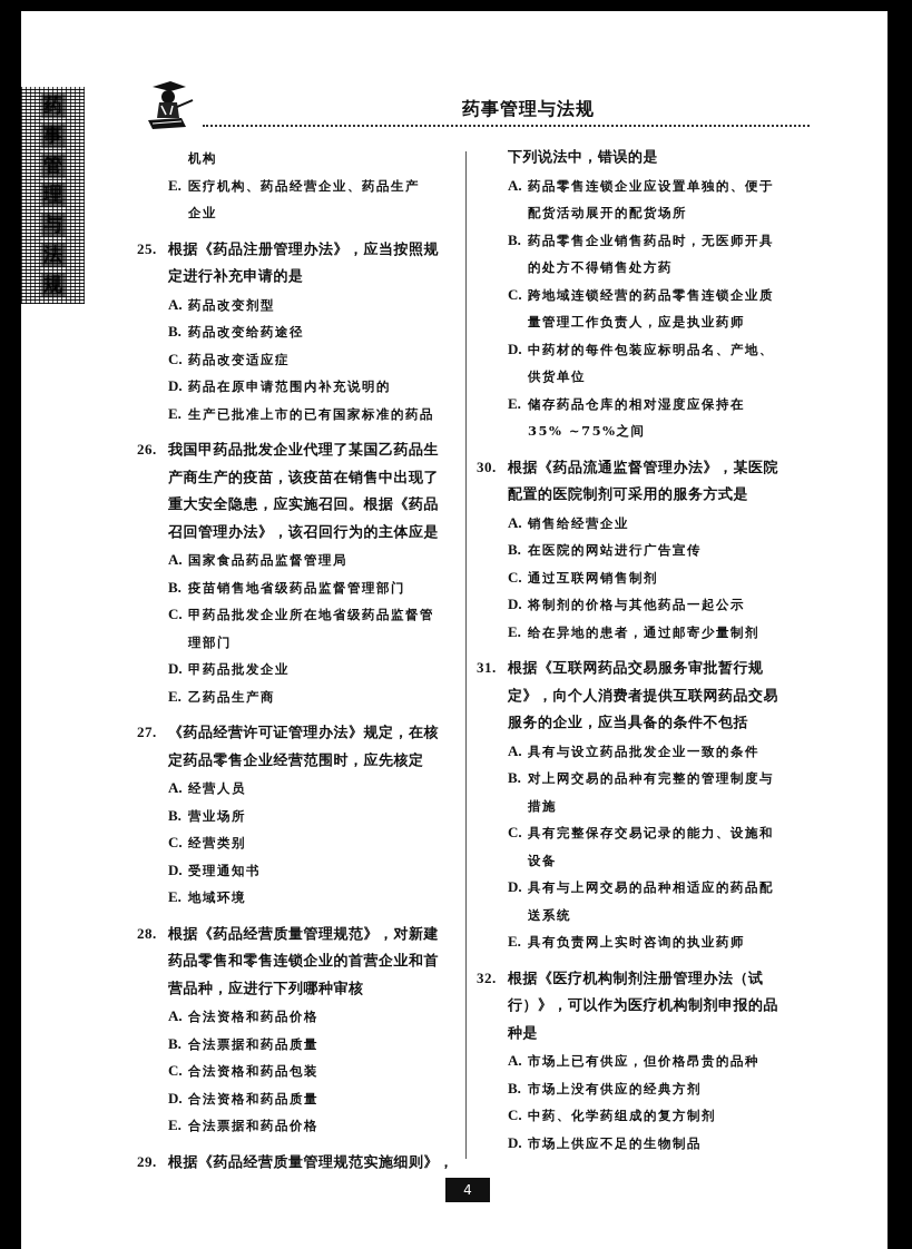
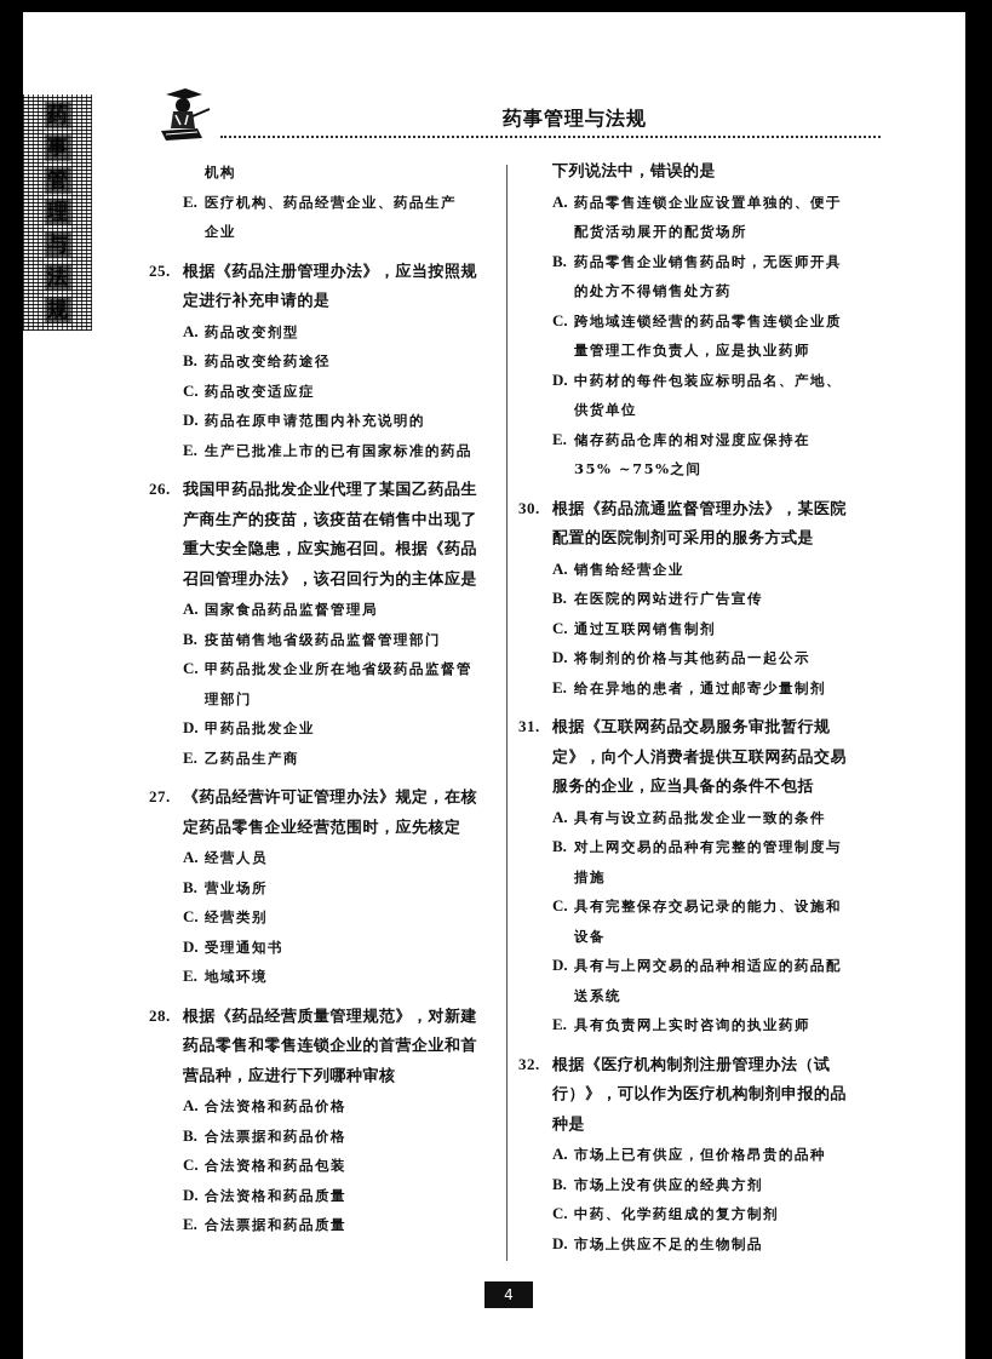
  药事管理与法规
  药
  事
  管
  理
  与
  法
  规
  机构
  E. 医疗机构、药品经营企业、药品生产
  企业
  25. 根据《药品注册管理办法》，应当按照规
  定进行补充申请的是
  A. 药品改变剂型
  B. 药品改变给药途径
  C. 药品改变适应症
  D. 药品在原申请范围内补充说明的
  E. 生产已批准上市的已有国家标准的药品
  26. 我国甲药品批发企业代理了某国乙药品生
  产商生产的疫苗，该疫苗在销售中出现了
  重大安全隐患，应实施召回。根据《药品
  召回管理办法》，该召回行为的主体应是
  A. 国家食品药品监督管理局
  B. 疫苗销售地省级药品监督管理部门
  C. 甲药品批发企业所在地省级药品监督管
  理部门
  D. 甲药品批发企业
  E. 乙药品生产商
  27. 《药品经营许可证管理办法》规定，在核
  定药品零售企业经营范围时，应先核定
  A. 经营人员
  B. 营业场所
  C. 经营类别
  D. 受理通知书
  E. 地域环境
  28. 根据《药品经营质量管理规范》，对新建
  药品零售和零售连锁企业的首营企业和首
  营品种，应进行下列哪种审核
  A. 合法资格和药品价格
- B. 合法票据和药品质量
+ B. 合法票据和药品价格
  C. 合法资格和药品包装
  D. 合法资格和药品质量
- E. 合法票据和药品价格
+ E. 合法票据和药品质量
- 29. 根据《药品经营质量管理规范实施细则》，
  下列说法中，错误的是
  A. 药品零售连锁企业应设置单独的、便于
  配货活动展开的配货场所
  B. 药品零售企业销售药品时，无医师开具
  的处方不得销售处方药
  C. 跨地域连锁经营的药品零售连锁企业质
  量管理工作负责人，应是执业药师
  D. 中药材的每件包装应标明品名、产地、
  供货单位
  E. 储存药品仓库的相对湿度应保持在
  35% ~75%之间
  30. 根据《药品流通监督管理办法》，某医院
  配置的医院制剂可采用的服务方式是
  A. 销售给经营企业
  B. 在医院的网站进行广告宣传
  C. 通过互联网销售制剂
  D. 将制剂的价格与其他药品一起公示
  E. 给在异地的患者，通过邮寄少量制剂
  31. 根据《互联网药品交易服务审批暂行规
  定》，向个人消费者提供互联网药品交易
  服务的企业，应当具备的条件不包括
  A. 具有与设立药品批发企业一致的条件
  B. 对上网交易的品种有完整的管理制度与
  措施
  C. 具有完整保存交易记录的能力、设施和
  设备
  D. 具有与上网交易的品种相适应的药品配
  送系统
  E. 具有负责网上实时咨询的执业药师
  32. 根据《医疗机构制剂注册管理办法（试
  行）》，可以作为医疗机构制剂申报的品
  种是
  A. 市场上已有供应，但价格昂贵的品种
  B. 市场上没有供应的经典方剂
  C. 中药、化学药组成的复方制剂
  D. 市场上供应不足的生物制品
  4
